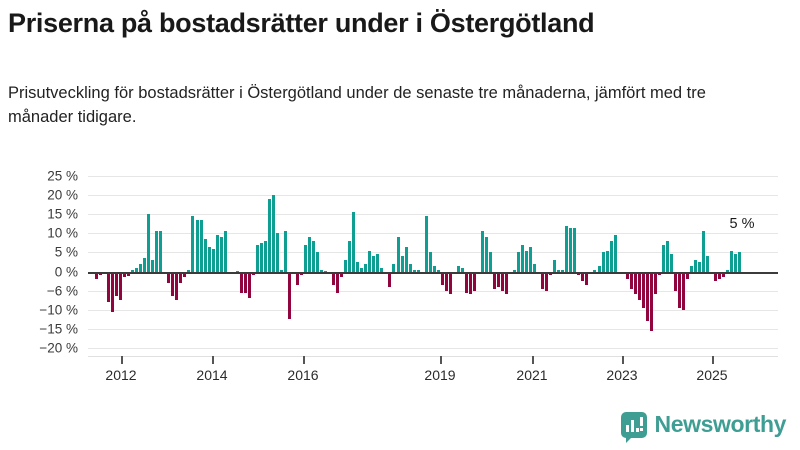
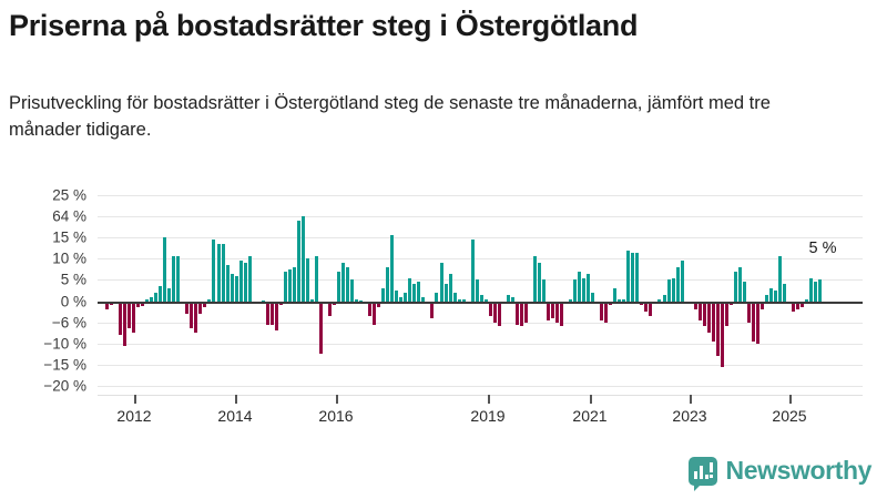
- Priserna på bostadsrätter under i Östergötland
+ Priserna på bostadsrätter steg i Östergötland
- Prisutveckling för bostadsrätter i Östergötland under de senaste tre månaderna, jämfört med tre månader tidigare.
+ Prisutveckling för bostadsrätter i Östergötland steg de senaste tre månaderna, jämfört med tre månader tidigare.
  25 %
- 20 %
+ 64 %
  15 %
  10 %
  5 %
  0 %
  −6 %
  −10 %
  −15 %
  −20 %
  5 %
  2012
  2014
  2016
  2019
  2021
  2023
  2025
  Newsworthy
